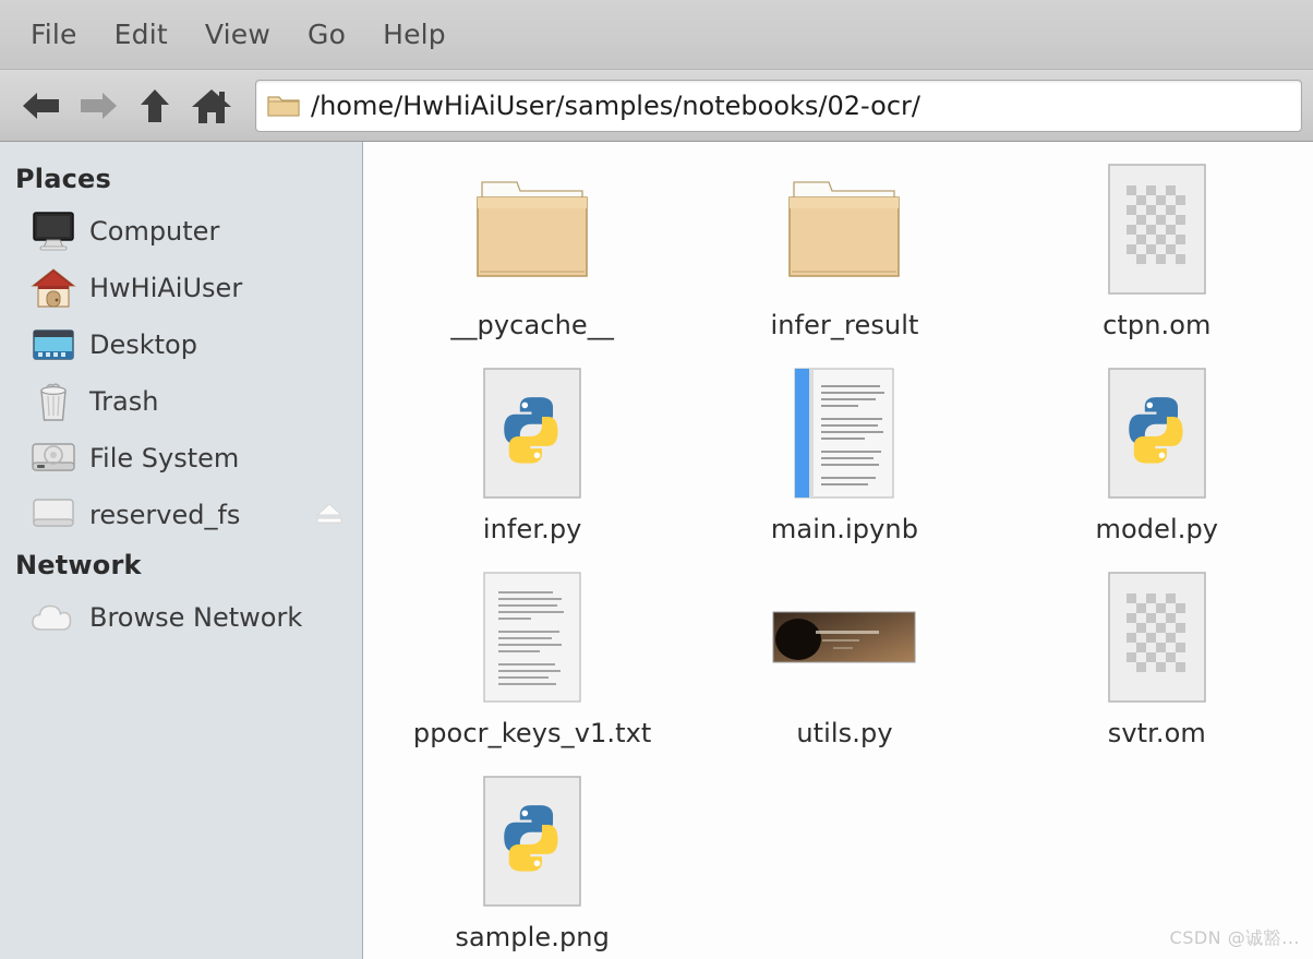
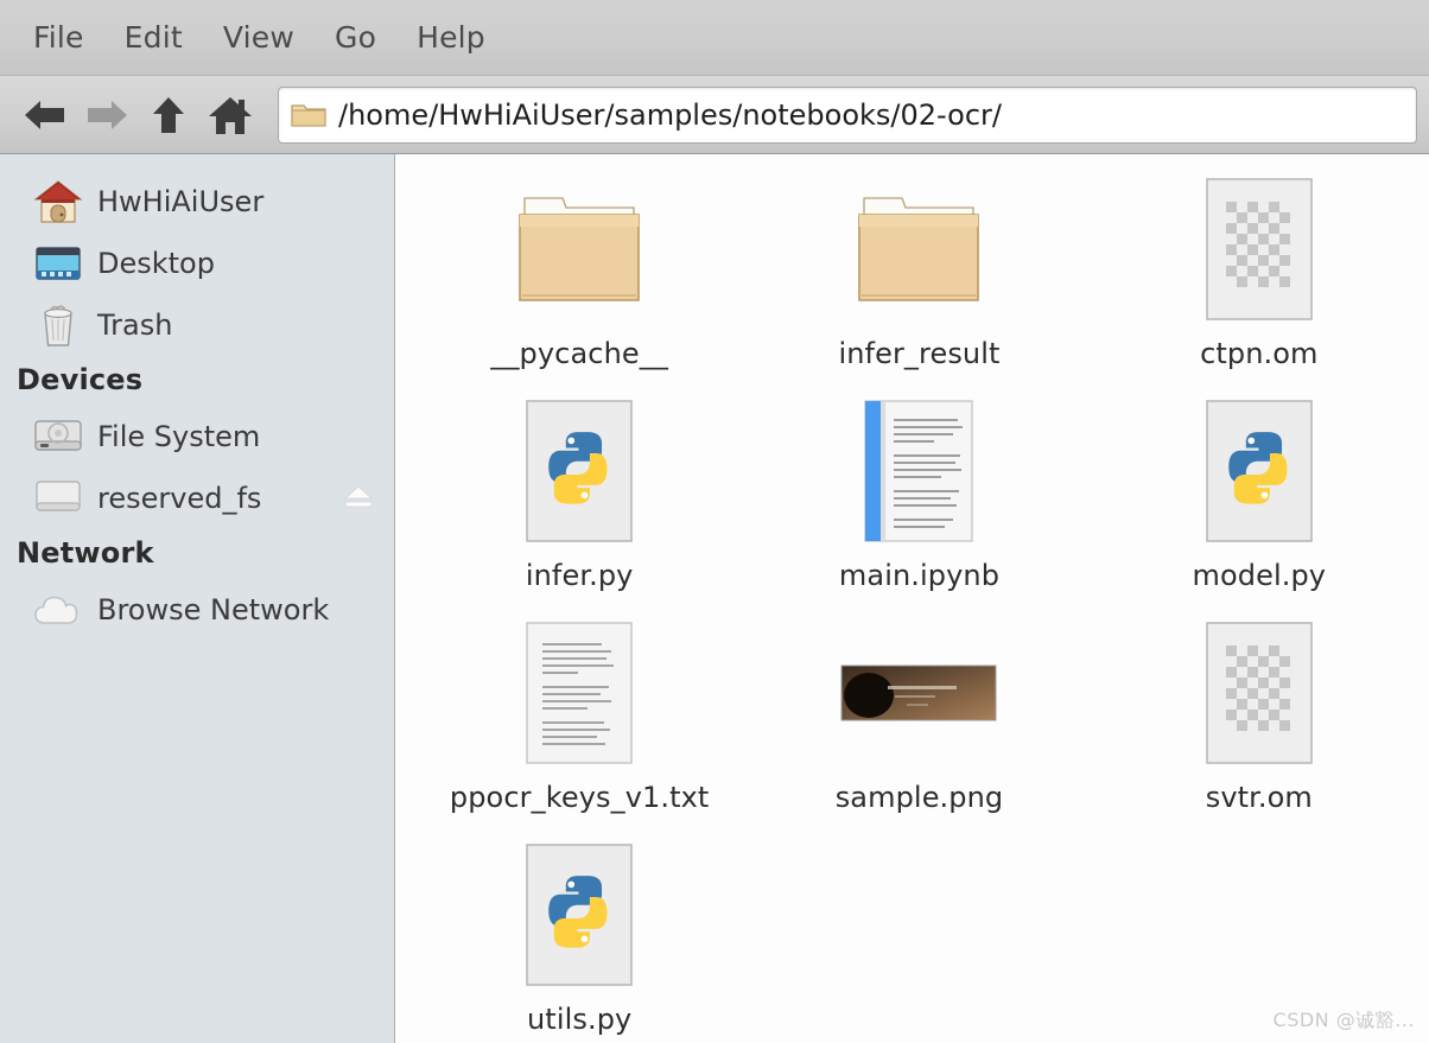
  File
  Edit
  View
  Go
  Help
  /home/HwHiAiUser/samples/notebooks/02-ocr/
- Places
- Computer
  HwHiAiUser
  Desktop
  Trash
+ Devices
  File System
  reserved_fs
  Network
  Browse Network
  __pycache__
  infer_result
  ctpn.om
  infer.py
  main.ipynb
  model.py
  ppocr_keys_v1.txt
- utils.py
+ sample.png
  svtr.om
- sample.png
+ utils.py
  CSDN @诚豁...
